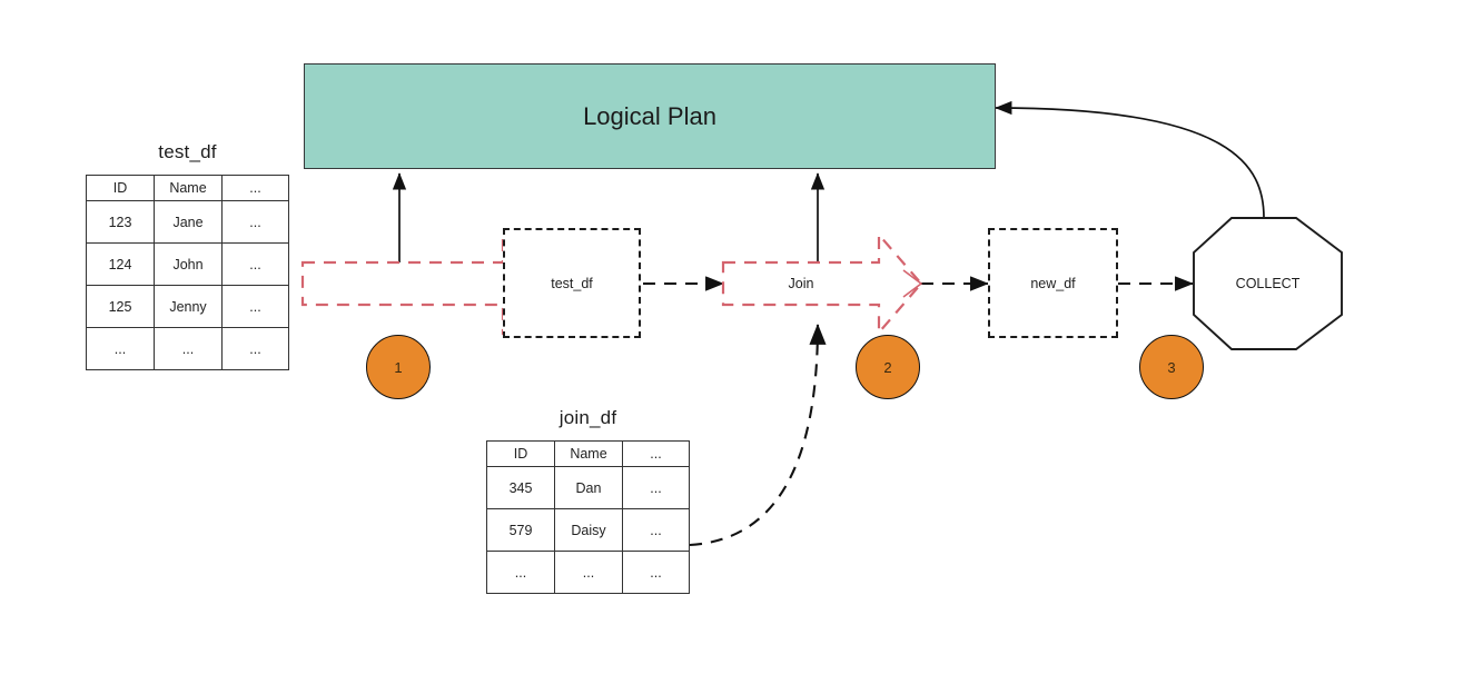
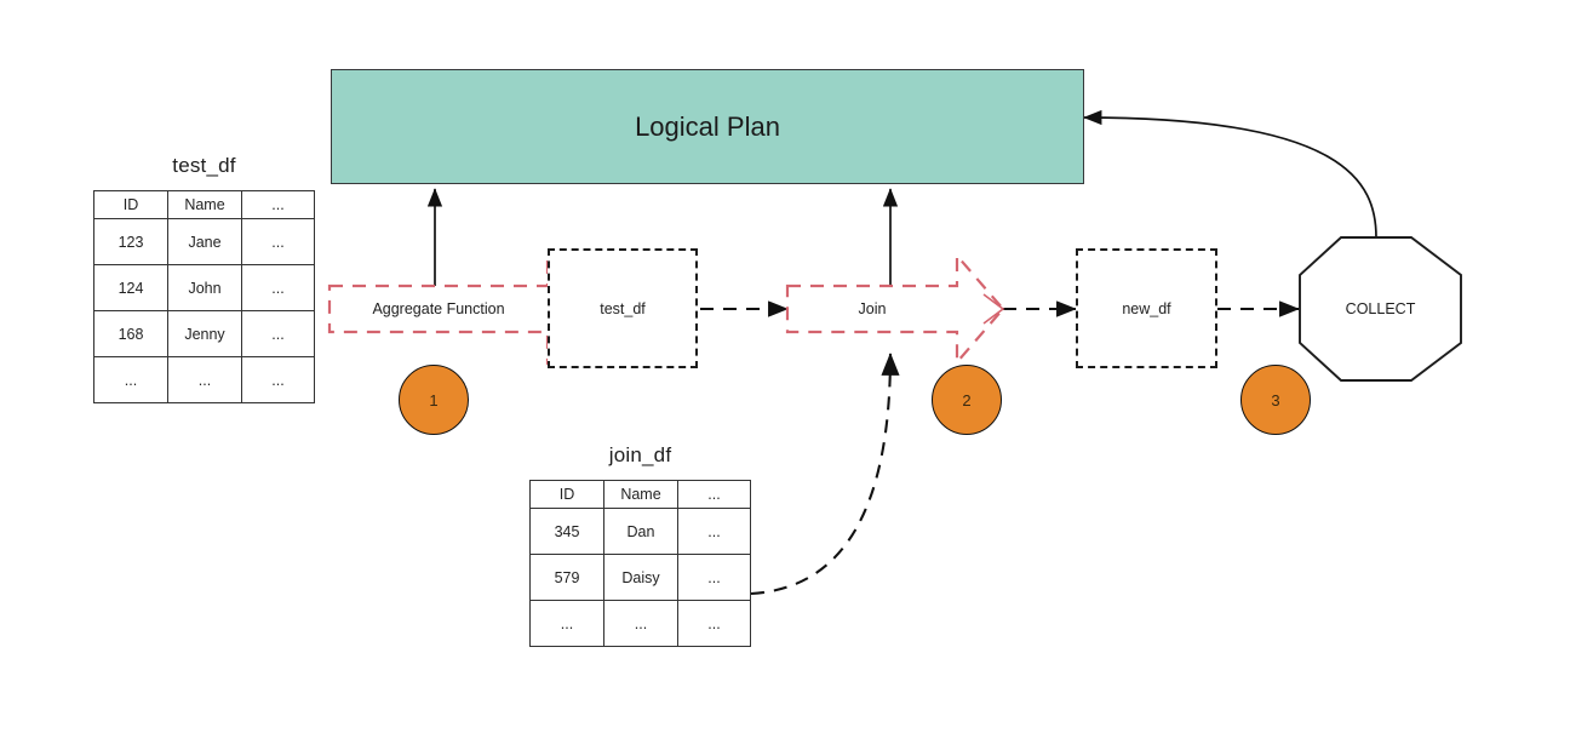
  Logical Plan
  test_df
  ID	Name	...
  123	Jane	...
  124	John	...
- 125	Jenny	...
+ 168	Jenny	...
  ...	...	...
  join_df
  ID	Name	...
  345	Dan	...
  579	Daisy	...
  ...	...	...
+ Aggregate Function
  Join
  test_df
  new_df
  COLLECT
  1
  2
  3
